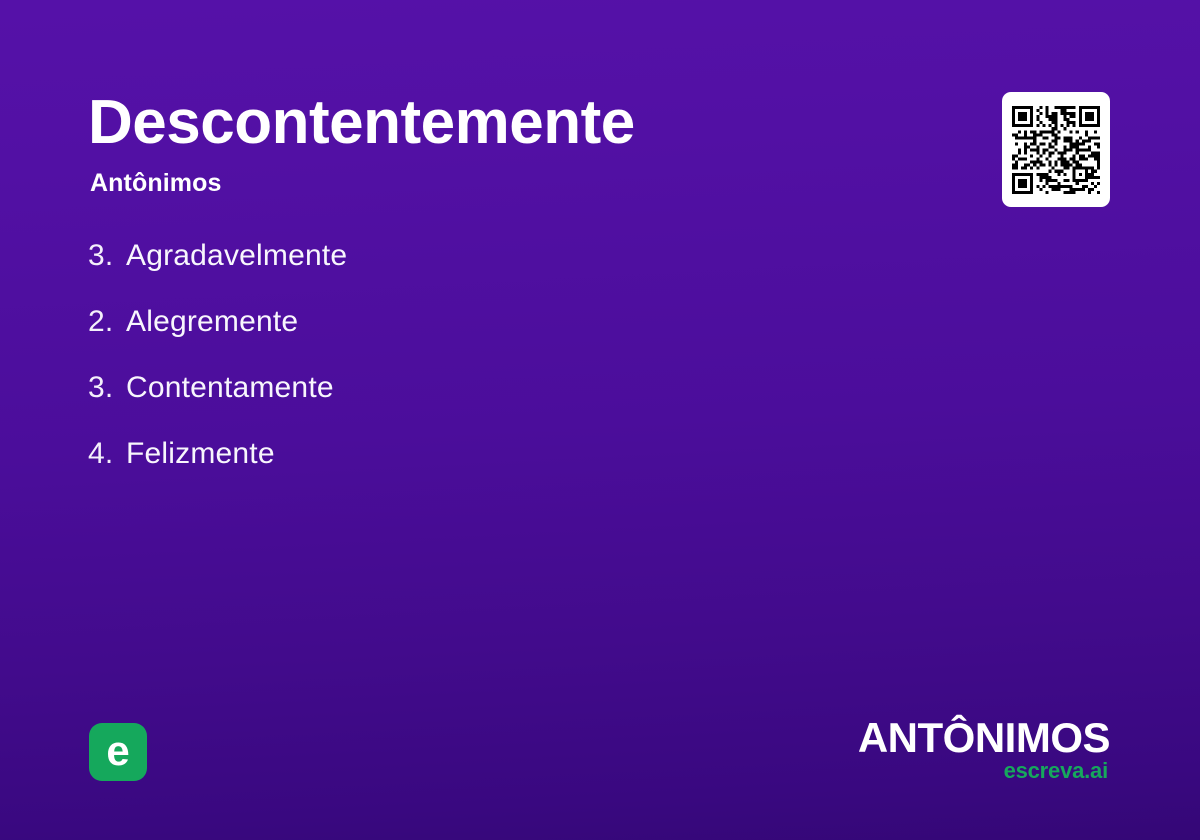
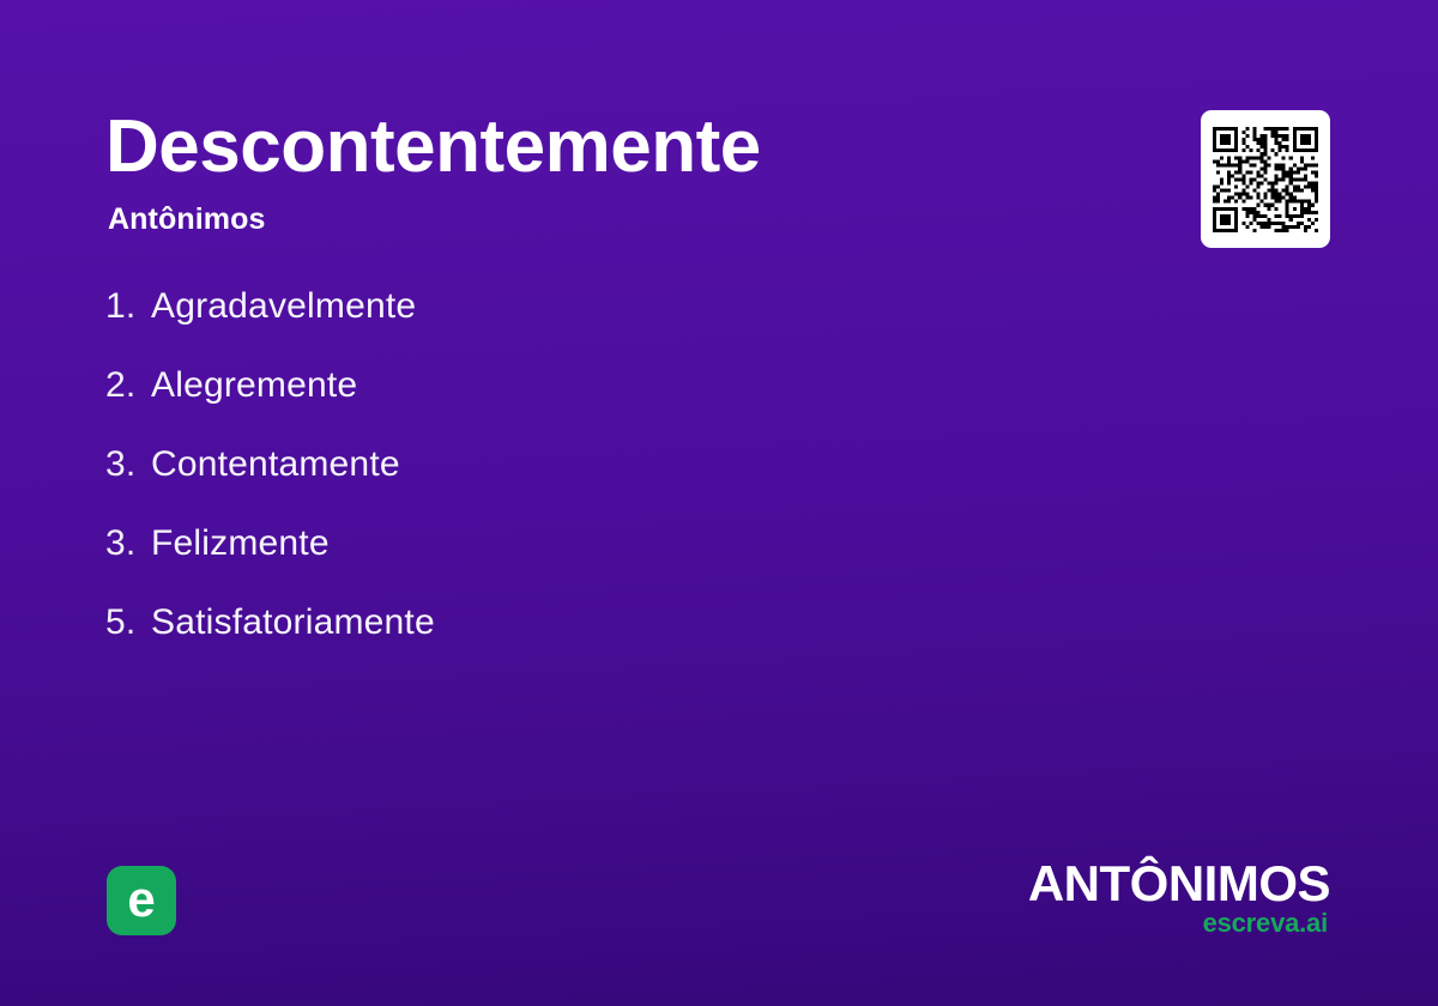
  Descontentemente
  Antônimos
- 3. Agradavelmente
+ 1. Agradavelmente
  2. Alegremente
  3. Contentamente
- 4. Felizmente
+ 3. Felizmente
+ 5. Satisfatoriamente
  e
  ANTÔNIMOS
  escreva.ai
